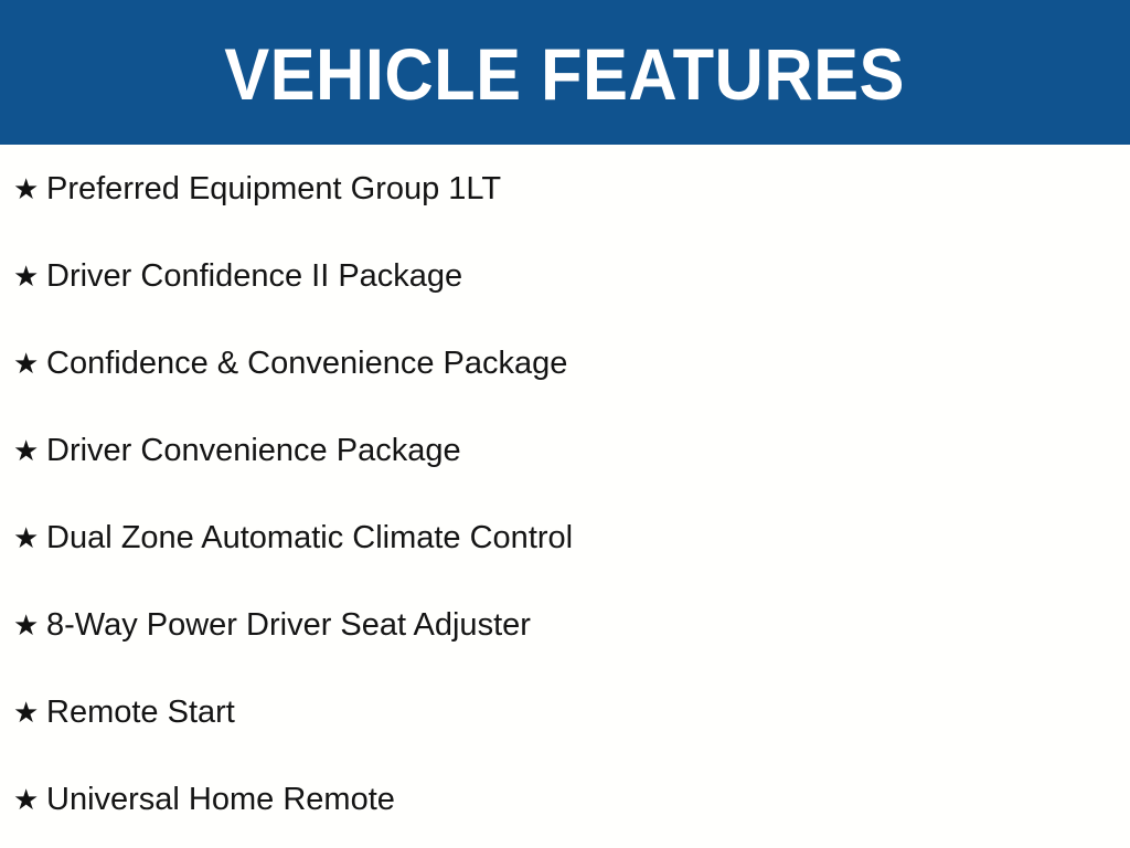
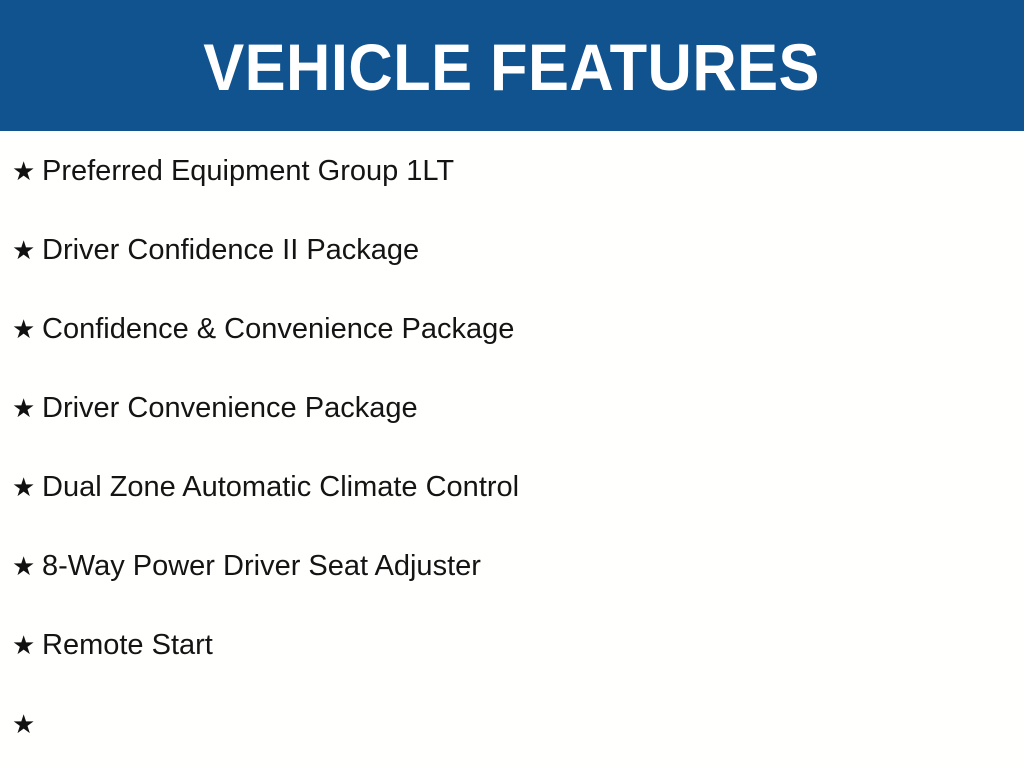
  VEHICLE FEATURES
  ★
  Preferred Equipment Group 1LT
  ★
  Driver Confidence II Package
  ★
  Confidence & Convenience Package
  ★
  Driver Convenience Package
  ★
  Dual Zone Automatic Climate Control
  ★
  8-Way Power Driver Seat Adjuster
  ★
  Remote Start
  ★
- Universal Home Remote
